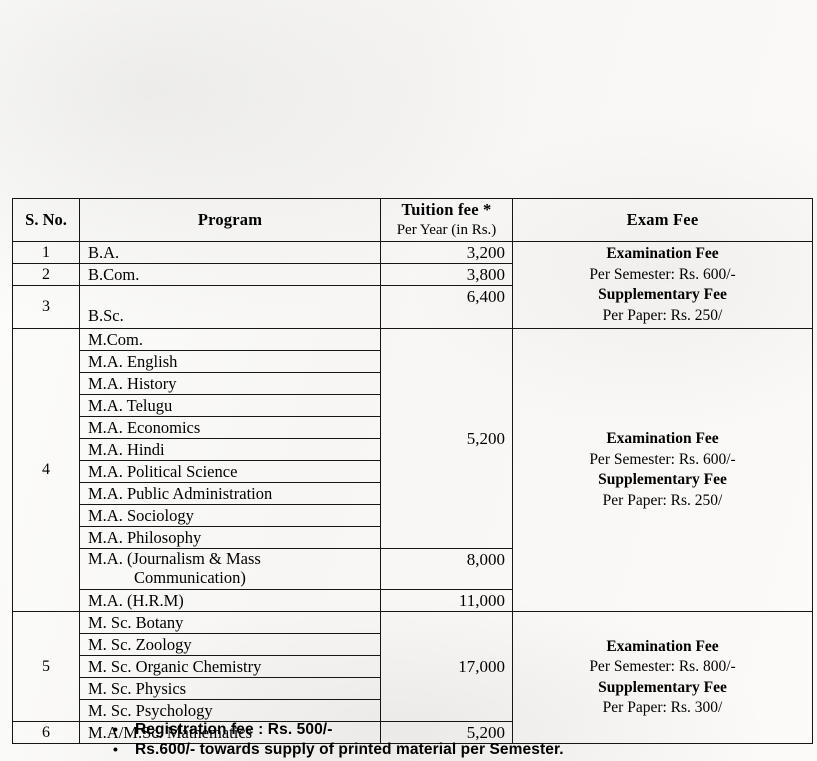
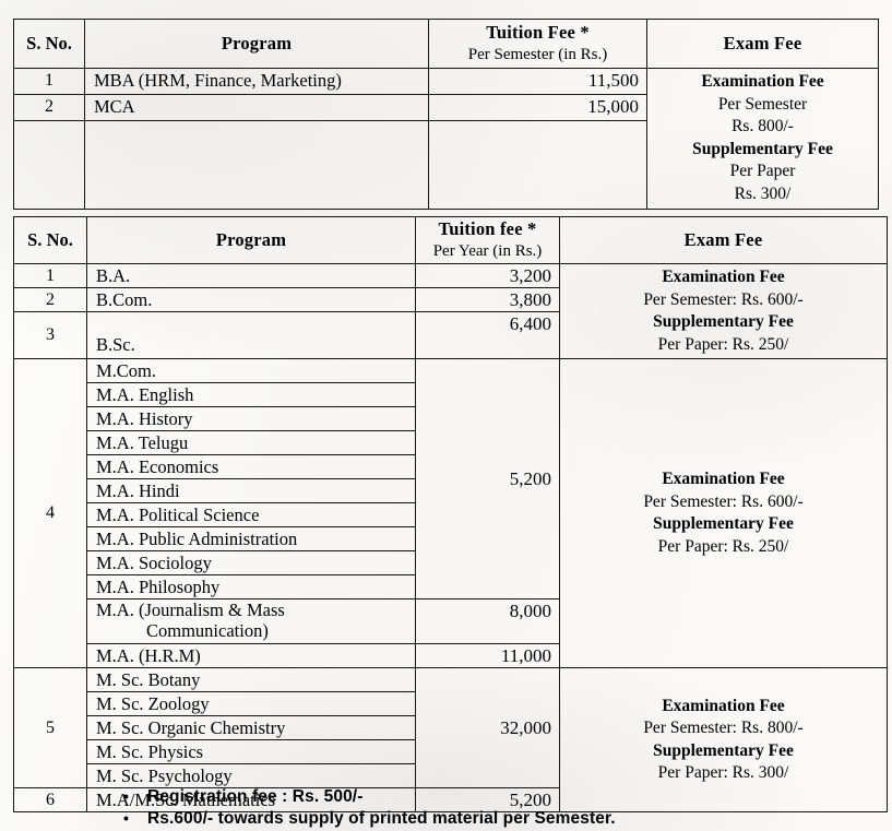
+ S. No.	Program	Tuition Fee * Per Semester (in Rs.)	Exam Fee
+ 1	MBA (HRM, Finance, Marketing)	11,500	Examination Fee Per Semester Rs. 800/- Supplementary Fee Per Paper Rs. 300/
+ 2	MCA	15,000
  S. No.	Program	Tuition fee * Per Year (in Rs.)	Exam Fee
  1	B.A.	3,200	Examination Fee Per Semester: Rs. 600/- Supplementary Fee Per Paper: Rs. 250/
  2	B.Com.	3,800
  3	B.Sc.	6,400
  4	M.Com.	5,200	Examination Fee Per Semester: Rs. 600/- Supplementary Fee Per Paper: Rs. 250/
  M.A. English
  M.A. History
  M.A. Telugu
  M.A. Economics
  M.A. Hindi
  M.A. Political Science
  M.A. Public Administration
  M.A. Sociology
  M.A. Philosophy
  M.A. (Journalism & Mass Communication)	8,000
  M.A. (H.R.M)	11,000
- 5	M. Sc. Botany	17,000	Examination Fee Per Semester: Rs. 800/- Supplementary Fee Per Paper: Rs. 300/
+ 5	M. Sc. Botany	32,000	Examination Fee Per Semester: Rs. 800/- Supplementary Fee Per Paper: Rs. 300/
  M. Sc. Zoology
  M. Sc. Organic Chemistry
  M. Sc. Physics
  M. Sc. Psychology
  6	M.A/M.Sc. Mathematics	5,200
  •
  Registration fee : Rs. 500/-
  •
  Rs.600/- towards supply of printed material per Semester.
